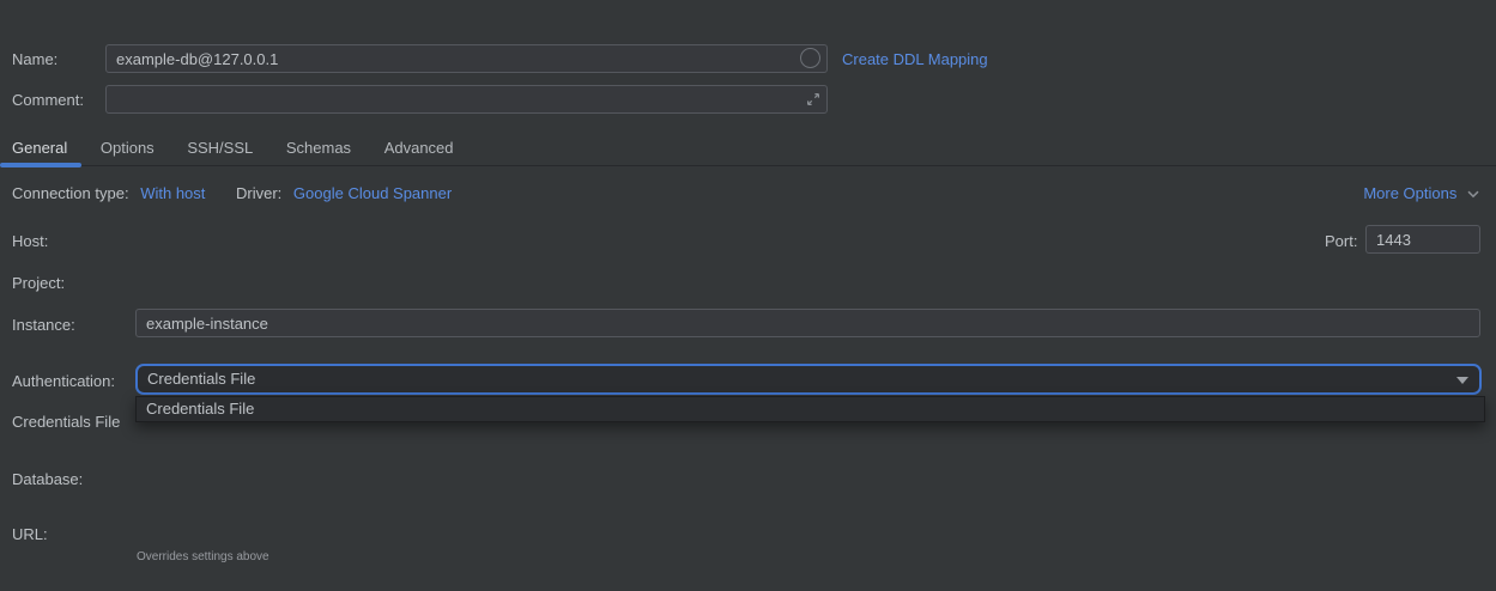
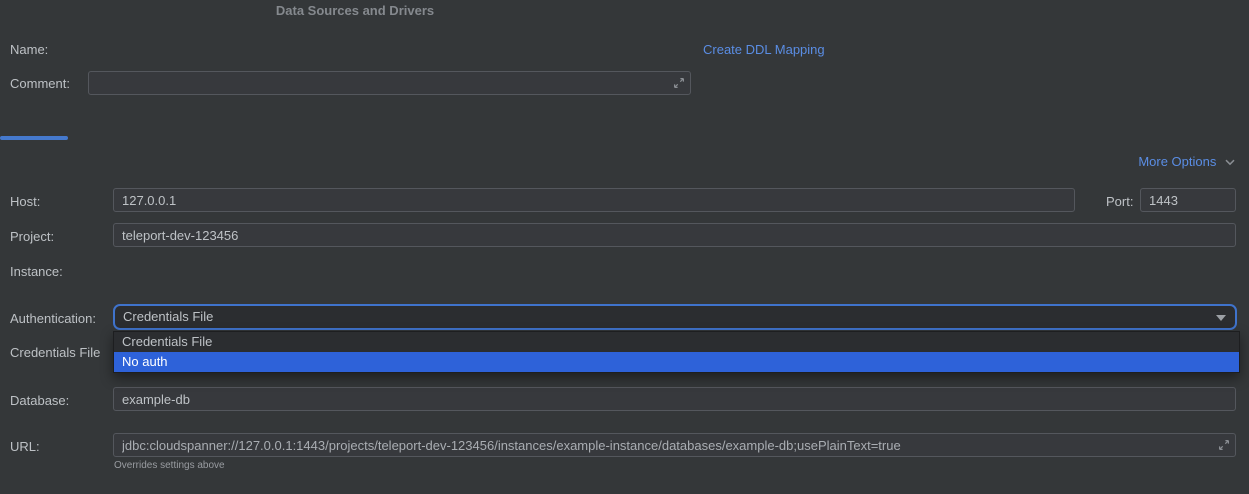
+ Data Sources and Drivers
  Name:
- example-db@127.0.0.1
  Create DDL Mapping
  Comment:
- General Options SSH/SSL Schemas Advanced
- Connection type: With host Driver: Google Cloud Spanner
  More Options
  Host:
+ 127.0.0.1
  Port:
  1443
  Project:
+ teleport-dev-123456
  Instance:
- example-instance
  Authentication:
  Credentials File
  Credentials File
  Credentials File
+ No auth
  Database:
+ example-db
  URL:
+ jdbc:cloudspanner://127.0.0.1:1443/projects/teleport-dev-123456/instances/example-instance/databases/example-db;usePlainText=true
  Overrides settings above
